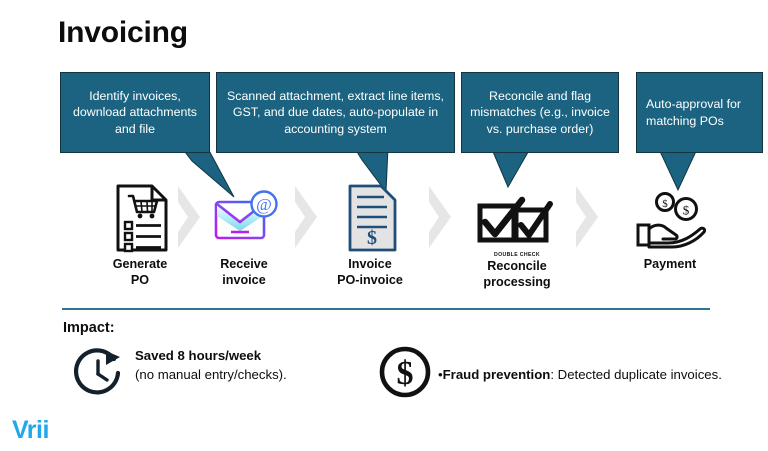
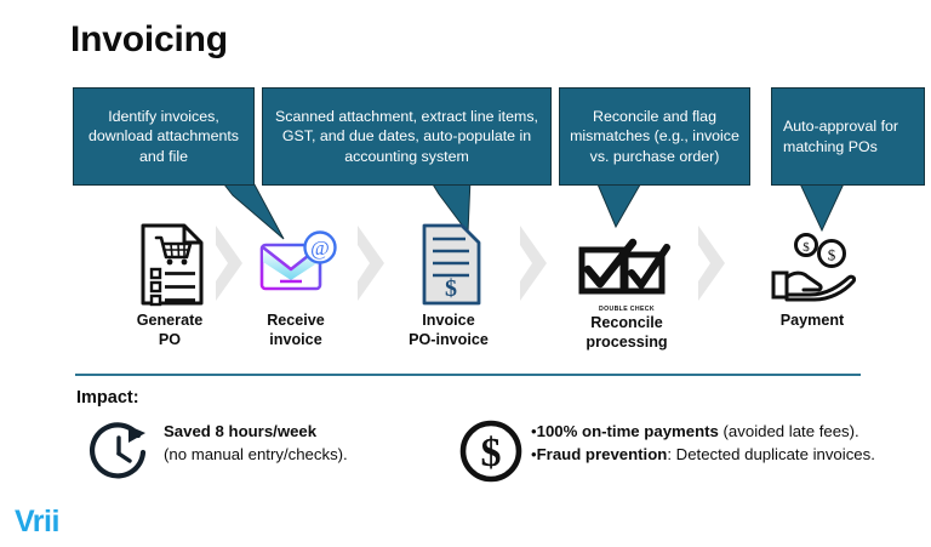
  Invoicing
  Identify invoices, download attachments and file
  Scanned attachment, extract line items, GST, and due dates, auto-populate in accounting system
  Reconcile and flag mismatches (e.g., invoice vs. purchase order)
  Auto-approval for matching POs
  Generate
  PO
  @
  Receive
  invoice
  $
  Invoice
  PO-invoice
  Reconcile
  processing
  $
  $
  Payment
  Impact:
  Saved 8 hours/week
  (no manual entry/checks).
  $
+ •100% on-time payments (avoided late fees).
  •Fraud prevention: Detected duplicate invoices.
  Vrii
